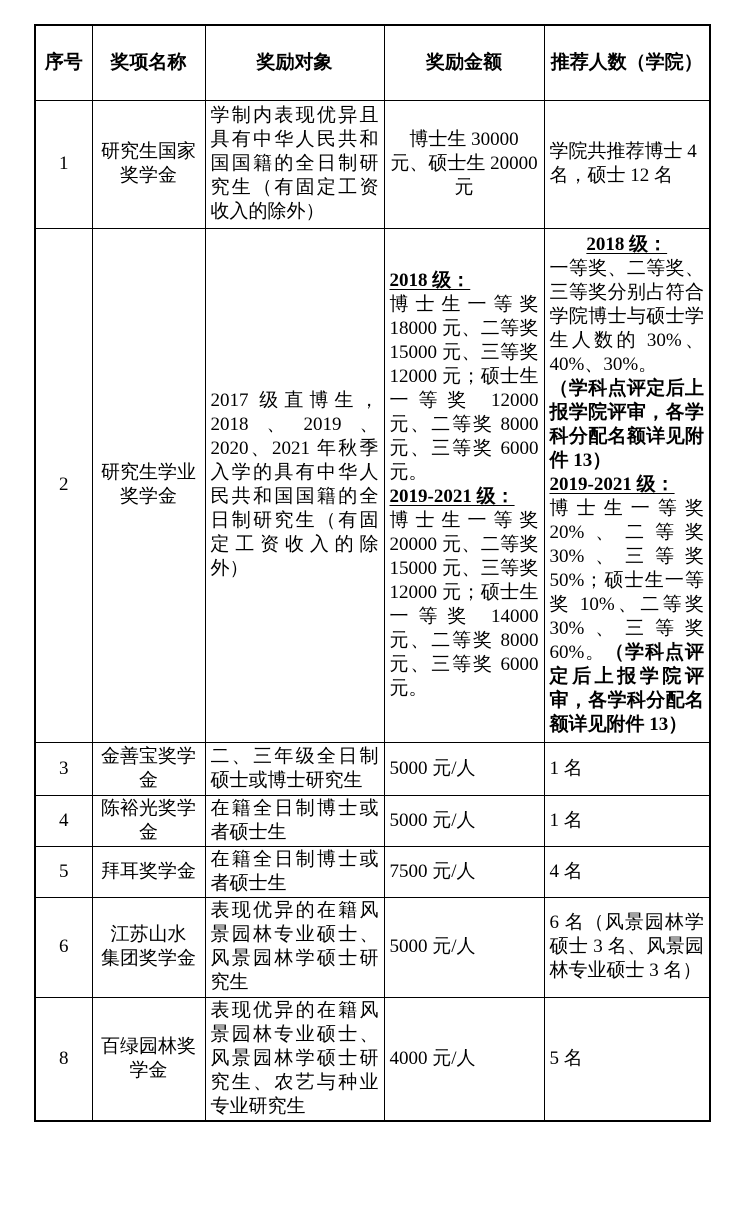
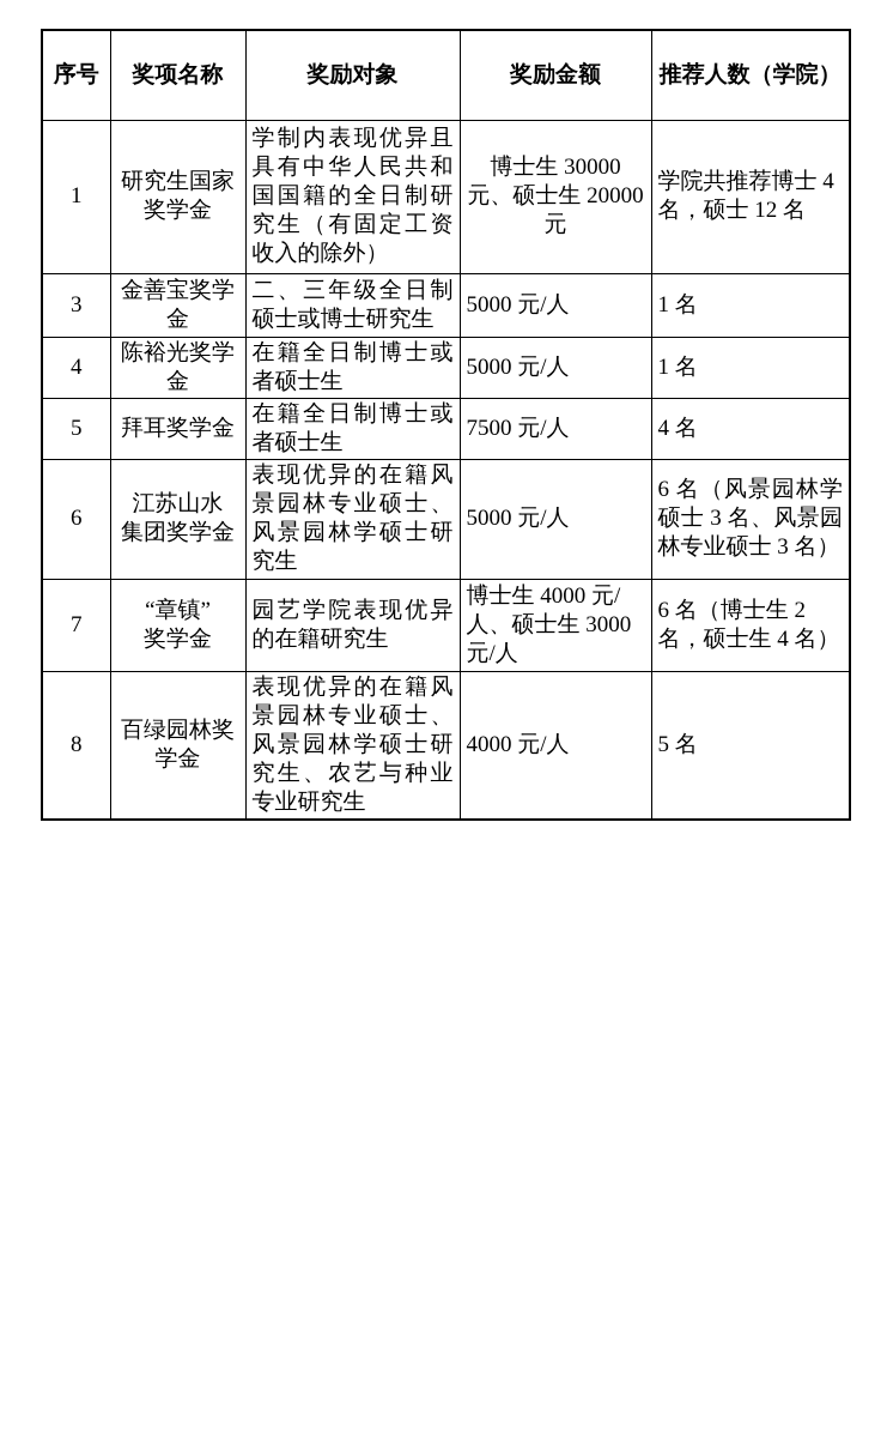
  序号	奖项名称	奖励对象	奖励金额	推荐人数（学院）
  1	研究生国家 奖学金	学制内表现优异且具有中华人民共和国国籍的全日制研究生（有固定工资收入的除外）	博士生 30000 元、硕士生 20000 元	学院共推荐博士 4 名，硕士 12 名
- 2	研究生学业 奖学金	2017 级直博生，2018、2019、2020、2021 年秋季入学的具有中华人民共和国国籍的全日制研究生（有固定工资收入的除外）	2018 级： 博士生一等奖 18000 元、二等奖 15000 元、三等奖 12000 元；硕士生一等奖 12000 元、二等奖 8000 元、三等奖 6000 元。 2019-2021 级： 博士生一等奖 20000 元、二等奖 15000 元、三等奖 12000 元；硕士生一等奖 14000 元、二等奖 8000 元、三等奖 6000 元。	2018 级： 一等奖、二等奖、三等奖分别占符合学院博士与硕士学生人数的 30%、40%、30%。 （学科点评定后上报学院评审，各学科分配名额详见附件 13） 2019-2021 级： 博士生一等奖 20%、二等奖 30%、三等奖 50%；硕士生一等奖 10%、二等奖 30%、三等奖 60%。（学科点评定后上报学院评审，各学科分配名额详见附件 13）
  3	金善宝奖学 金	二、三年级全日制硕士或博士研究生	5000 元/人	1 名
  4	陈裕光奖学 金	在籍全日制博士或者硕士生	5000 元/人	1 名
  5	拜耳奖学金	在籍全日制博士或者硕士生	7500 元/人	4 名
  6	江苏山水 集团奖学金	表现优异的在籍风景园林专业硕士、风景园林学硕士研究生	5000 元/人	6 名（风景园林学硕士 3 名、风景园林专业硕士 3 名）
+ 7	“章镇” 奖学金	园艺学院表现优异的在籍研究生	博士生 4000 元/人、硕士生 3000 元/人	6 名（博士生 2 名，硕士生 4 名）
  8	百绿园林奖 学金	表现优异的在籍风景园林专业硕士、风景园林学硕士研究生、农艺与种业专业研究生	4000 元/人	5 名
